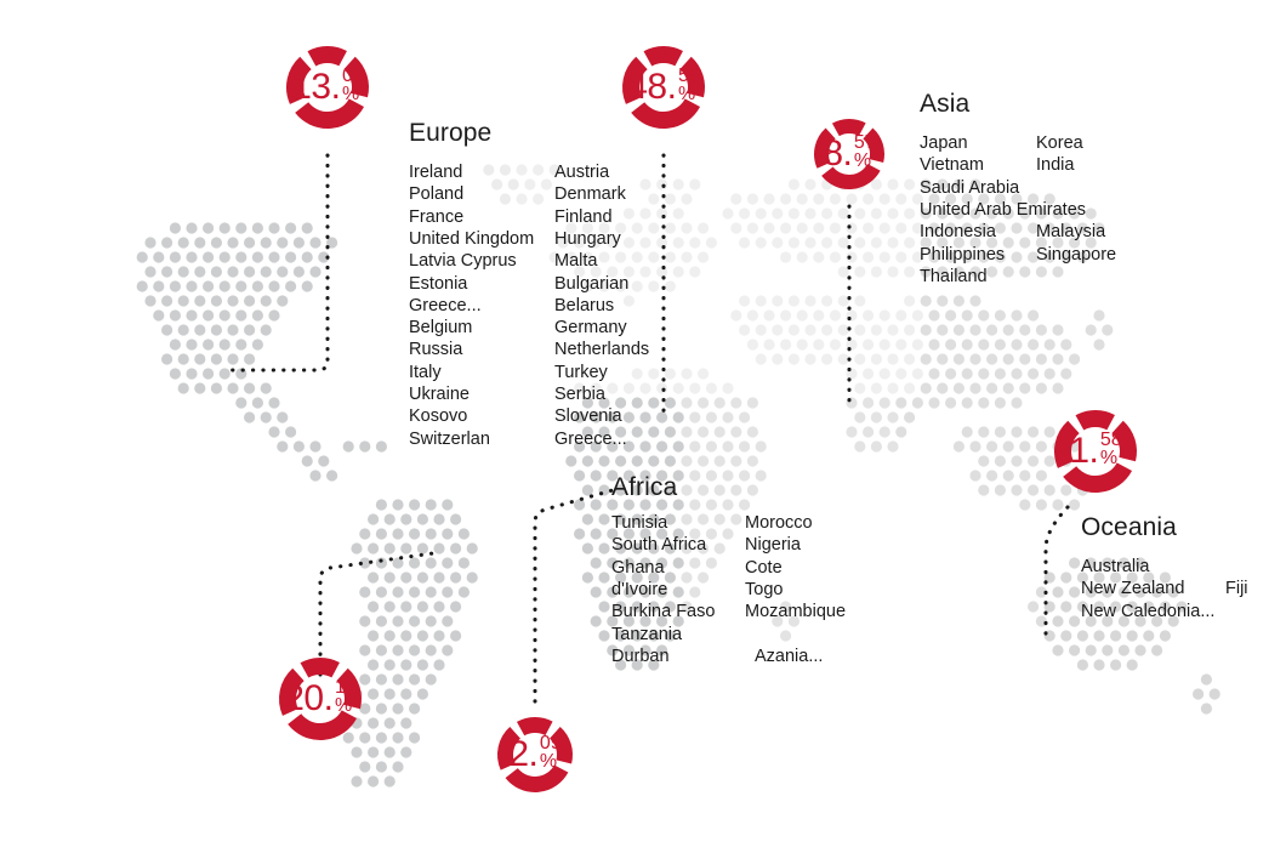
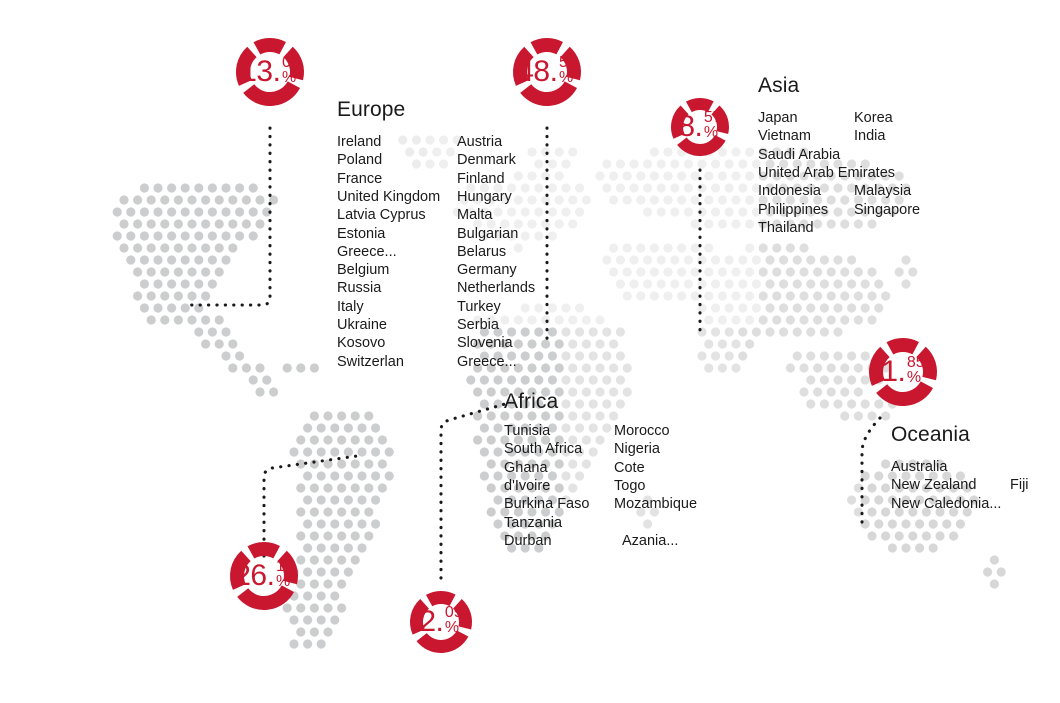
  Europe
  Ireland
  Poland
  France
  United Kingdom
  Latvia Cyprus
  Estonia
  Greece...
  Belgium
  Russia
  Italy
  Ukraine
  Kosovo
  Switzerlan
  Austria
  Denmark
  Finland
  Hungary
  Malta
  Bulgarian
  Belarus
  Germany
  Netherlands
  Turkey
  Serbia
  Slovenia
  Greece...
  Asia
  Japan
  Vietnam
  Saudi Arabia
  Indonesia
  Philippines
  Thailand
  Korea
  India
  Malaysia
  Singapore
  Africa
  Tunisia
  South Africa
  Ghana
  d'Ivoire
  Burkina Faso
  Tanzania
  Durban
  Morocco
  Nigeria
  Cote
  Togo
  Mozambique
  Azania...
  Oceania
  Australia
  New Zealand
  New Caledonia...
  Fiji
  13
  .
  05
  %
  48
  .
  56
  %
  8
  .
  57
  %
- 20
+ 26
  .
  14
  %
  2
  .
  09
  %
  1
  .
- 58
+ 85
  %
